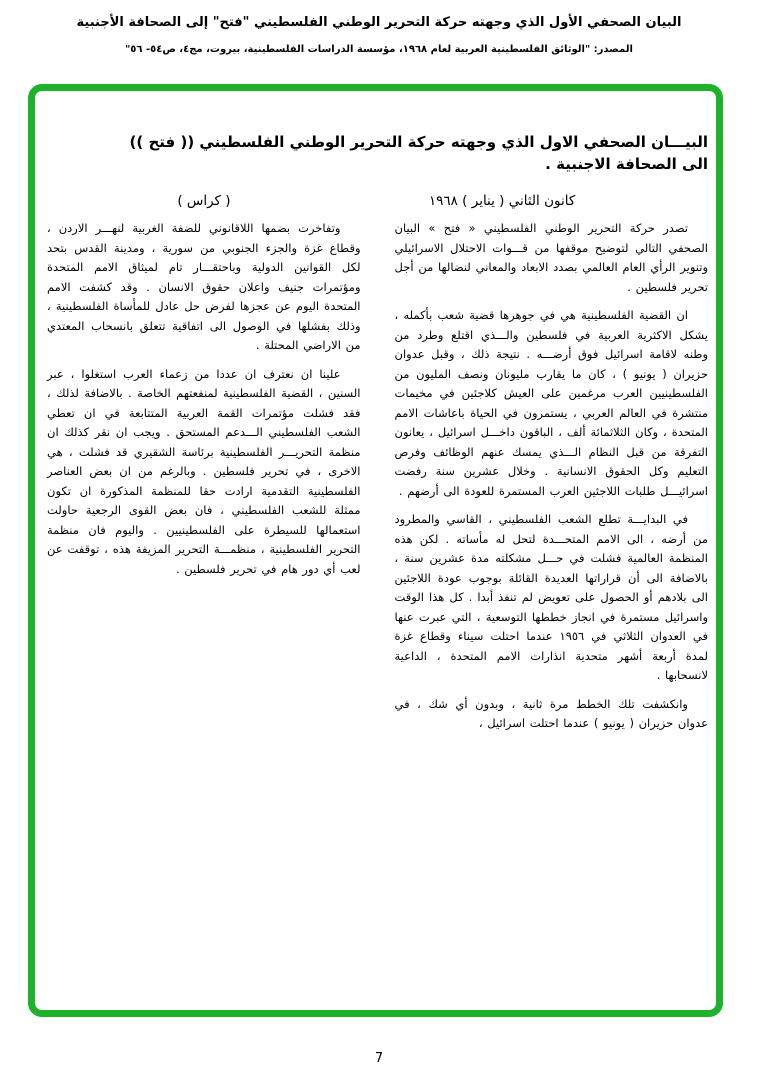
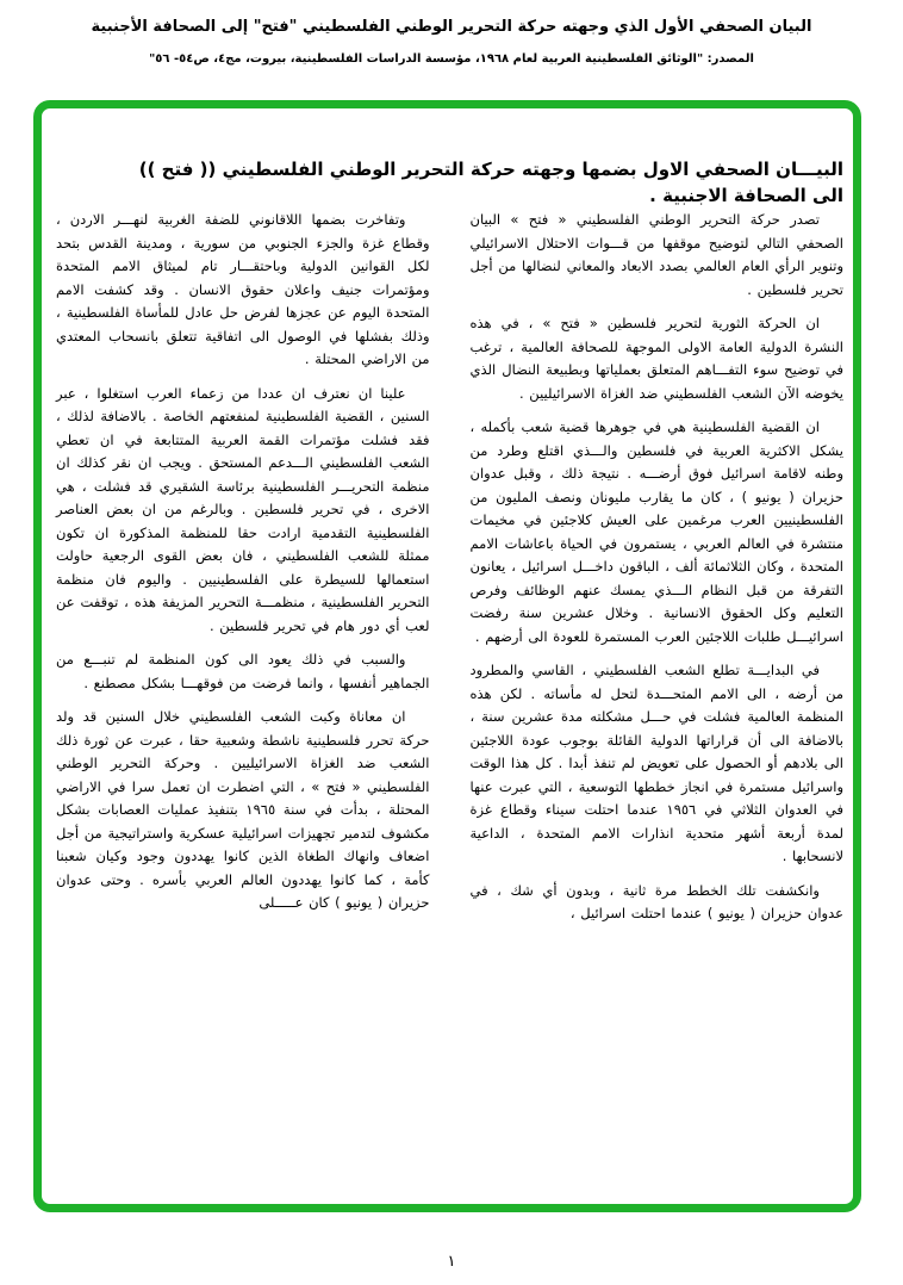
  البيان الصحفي الأول الذي وجهته حركة التحرير الوطني الفلسطيني "فتح" إلى الصحافة الأجنبية
  المصدر: "الوثائق الفلسطينية العربية لعام ١٩٦٨، مؤسسة الدراسات الفلسطينية، بيروت، مج٤، ص٥٤- ٥٦"
- البيـــان الصحفي الاول الذي وجهته حركة التحرير الوطني الفلسطيني (( فتح ))
+ البيـــان الصحفي الاول بضمها وجهته حركة التحرير الوطني الفلسطيني (( فتح ))
  الى الصحافة الاجنبية .
- كانون الثاني ( يناير ) ١٩٦٨
- ( كراس )
  تصدر حركة التحرير الوطني الفلسطيني « فتح » البيان الصحفي التالي لتوضيح موقفها من قـــوات الاحتلال الاسرائيلي وتنوير الرأي العام العالمي بصدد الابعاد والمعاني لنضالها من أجل تحرير فلسطين .
+ ان الحركة الثورية لتحرير فلسطين « فتح » ، في هذه النشرة الدولية العامة الاولى الموجهة للصحافة العالمية ، ترغب في توضيح سوء التفـــاهم المتعلق بعملياتها وبطبيعة النضال الذي يخوضه الآن الشعب الفلسطيني ضد الغزاة الاسرائيليين .
  ان القضية الفلسطينية هي في جوهرها قضية شعب بأكمله ، يشكل الاكثرية العربية في فلسطين والـــذي اقتلع وطرد من وطنه لاقامة اسرائيل فوق أرضـــه . نتيجة ذلك ، وقبل عدوان حزيران ( يونيو ) ، كان ما يقارب مليونان ونصف المليون من الفلسطينيين العرب مرغمين على العيش كلاجئين في مخيمات منتشرة في العالم العربي ، يستمرون في الحياة باعاشات الامم المتحدة ، وكان الثلاثمائة ألف ، الباقون داخـــل اسرائيل ، يعانون التفرقة من قبل النظام الـــذي يمسك عنهم الوظائف وفرص التعليم وكل الحقوق الانسانية . وخلال عشرين سنة رفضت اسرائيـــل طلبات اللاجئين العرب المستمرة للعودة الى أرضهم .
- في البدايـــة تطلع الشعب الفلسطيني ، القاسي والمطرود من أرضه ، الى الامم المتحـــدة لتحل له مأساته . لكن هذه المنظمة العالمية فشلت في حـــل مشكلته مدة عشرين سنة ، بالاضافة الى أن قراراتها العديدة القائلة بوجوب عودة اللاجئين الى بلادهم أو الحصول على تعويض لم تنفذ أبدا . كل هذا الوقت واسرائيل مستمرة في انجاز خططها التوسعية ، التي عبرت عنها في العدوان الثلاثي في ١٩٥٦ عندما احتلت سيناء وقطاع غزة لمدة أربعة أشهر متحدية انذارات الامم المتحدة ، الداعية لانسحابها .
+ في البدايـــة تطلع الشعب الفلسطيني ، القاسي والمطرود من أرضه ، الى الامم المتحـــدة لتحل له مأساته . لكن هذه المنظمة العالمية فشلت في حـــل مشكلته مدة عشرين سنة ، بالاضافة الى أن قراراتها الدولية القائلة بوجوب عودة اللاجئين الى بلادهم أو الحصول على تعويض لم تنفذ أبدا . كل هذا الوقت واسرائيل مستمرة في انجاز خططها التوسعية ، التي عبرت عنها في العدوان الثلاثي في ١٩٥٦ عندما احتلت سيناء وقطاع غزة لمدة أربعة أشهر متحدية انذارات الامم المتحدة ، الداعية لانسحابها .
  وانكشفت تلك الخطط مرة ثانية ، وبدون أي شك ، في عدوان حزيران ( يونيو ) عندما احتلت اسرائيل ،
  وتفاخرت بضمها اللاقانوني للضفة الغربية لنهـــر الاردن ، وقطاع غزة والجزء الجنوبي من سورية ، ومدينة القدس بتحد لكل القوانين الدولية وباحتقـــار تام لميثاق الامم المتحدة ومؤتمرات جنيف واعلان حقوق الانسان . وقد كشفت الامم المتحدة اليوم عن عجزها لفرض حل عادل للمأساة الفلسطينية ، وذلك بفشلها في الوصول الى اتفاقية تتعلق بانسحاب المعتدي من الاراضي المحتلة .
  علينا ان نعترف ان عددا من زعماء العرب استغلوا ، عبر السنين ، القضية الفلسطينية لمنفعتهم الخاصة . بالاضافة لذلك ، فقد فشلت مؤتمرات القمة العربية المتتابعة في ان تعطي الشعب الفلسطيني الـــدعم المستحق . ويجب ان نقر كذلك ان منظمة التحريـــر الفلسطينية برئاسة الشقيري قد فشلت ، هي الاخرى ، في تحرير فلسطين . وبالرغم من ان بعض العناصر الفلسطينية التقدمية ارادت حقا للمنظمة المذكورة ان تكون ممثلة للشعب الفلسطيني ، فان بعض القوى الرجعية حاولت استعمالها للسيطرة على الفلسطينيين . واليوم فان منظمة التحرير الفلسطينية ، منظمـــة التحرير المزيفة هذه ، توقفت عن لعب أي دور هام في تحرير فلسطين .
+ والسبب في ذلك يعود الى كون المنظمة لم تنبـــع من الجماهير أنفسها ، وانما فرضت من فوقهـــا بشكل مصطنع .
+ ان معاناة وكبت الشعب الفلسطيني خلال السنين قد ولد حركة تحرر فلسطينية ناشطة وشعبية حقا ، عبرت عن ثورة ذلك الشعب ضد الغزاة الاسرائيليين . وحركة التحرير الوطني الفلسطيني « فتح » ، التي اضطرت ان تعمل سرا في الاراضي المحتلة ، بدأت في سنة ١٩٦٥ بتنفيذ عمليات العصابات بشكل مكشوف لتدمير تجهيزات اسرائيلية عسكرية واستراتيجية من أجل اضعاف وانهاك الطغاة الذين كانوا يهددون وجود وكيان شعبنا كأمة ، كما كانوا يهددون العالم العربي بأسره . وحتى عدوان حزيران ( يونيو ) كان عـــــلى
- 7
+ ١
